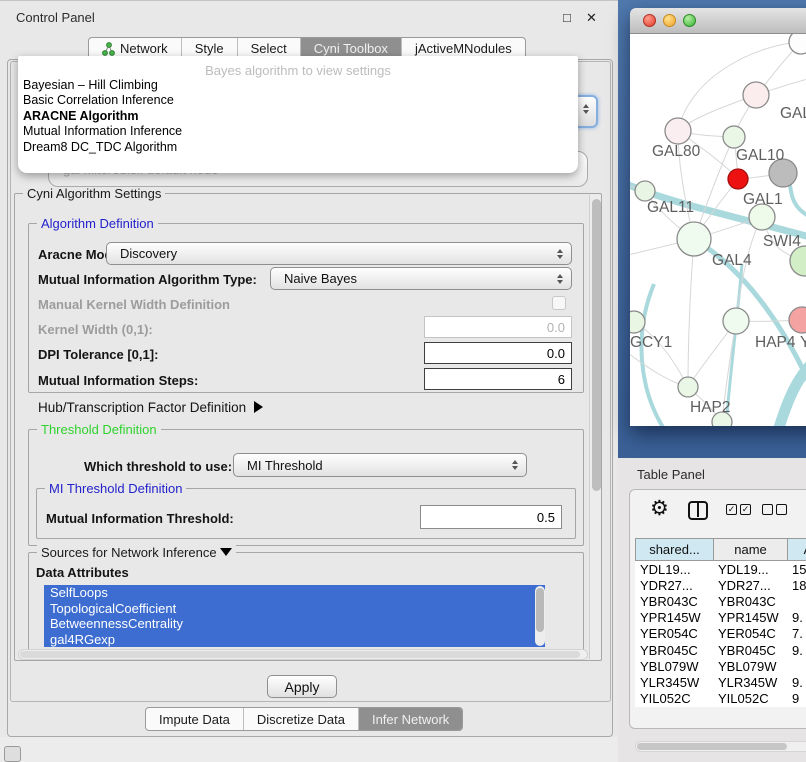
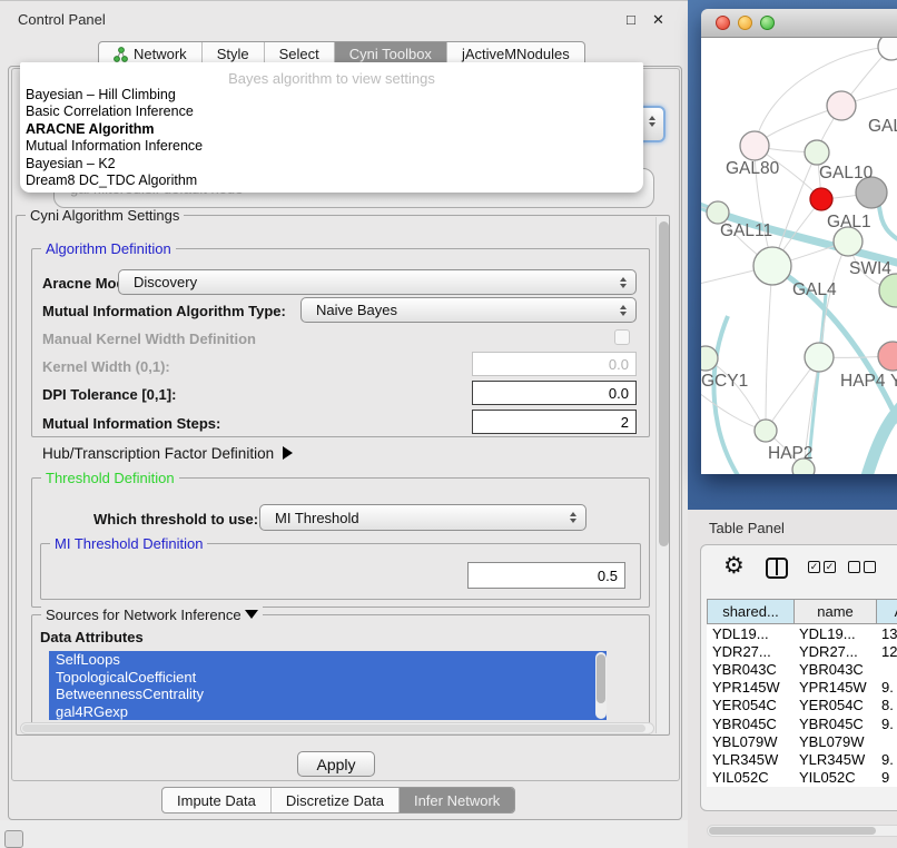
  Control Panel
  □
  ✕
  Network
  Style
  Select
  Cyni Toolbox
  jActiveMNodules
  Bayes algorithm to view settings
  Bayesian – Hill Climbing
  Basic Correlation Inference
  ARACNE Algorithm
  Mutual Information Inference
+ Bayesian – K2
  Dream8 DC_TDC Algorithm
  Cyni Algorithm Settings
  Algorithm Definition
  Aracne Mo
  Discovery
  Mutual Information Algorithm Type:
  Naive Bayes
  Manual Kernel Width Definition
  Kernel Width (0,1):
  0.0
  DPI Tolerance [0,1]:
  0.0
  Mutual Information Steps:
- 6
+ 2
  Hub/Transcription Factor Definition
  Threshold Definition
  Which threshold to use:
  MI Threshold
  MI Threshold Definition
- Mutual Information Threshold:
  0.5
  Sources for Network Inference
  Data Attributes
  SelfLoops
  TopologicalCoefficient
  BetweennessCentrality
  gal4RGexp
  Apply
  Impute Data
  Discretize Data
  Infer Network
  GAL80
  GAL10
  GAL1
  GAL11
  GAL4
  SWI4
  GCY1
  HAP4
  Y
  HAP2
  Table Panel
  ⚙
  ✓
  ✓
  shared...
  name
  YDL19...
  YDL19...
- 15
+ 13
  YDR27...
  YDR27...
- 18
+ 12
  YBR043C
  YBR043C
  YPR145W
  YPR145W
  9.
  YER054C
  YER054C
- 7.
+ 8.
  YBR045C
  YBR045C
  9.
  YBL079W
  YBL079W
  YLR345W
  YLR345W
  9.
  YIL052C
  YIL052C
  9
